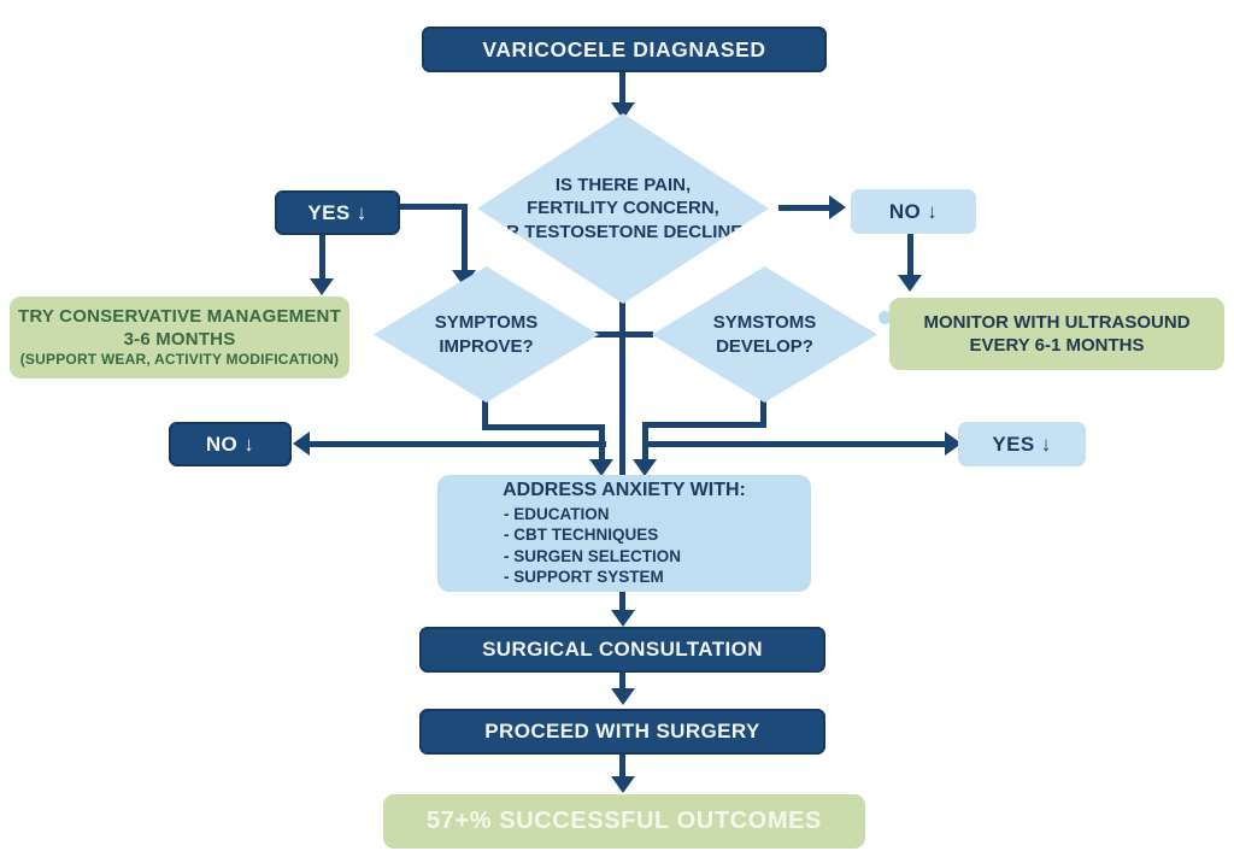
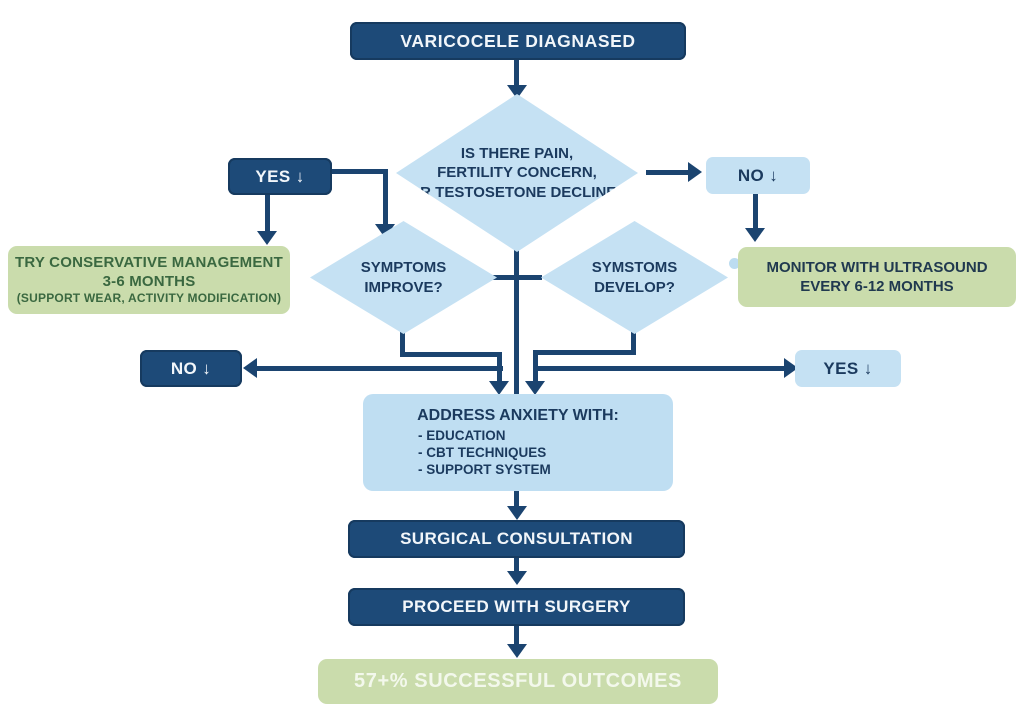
  VARICOCELE DIAGNASED
  IS THERE PAIN,
  FERTILITY CONCERN,
  R TESTOSETONE DECLIN
  YES ↓
  NO ↓
  TRY CONSERVATIVE MANAGEMENT
  3-6 MONTHS
  (SUPPORT WEAR, ACTIVITY MODIFICATION)
  MONITOR WITH ULTRASOUND
- EVERY 6-1 MONTHS
+ EVERY 6-12 MONTHS
  SYMPTOMS
  IMPROVE?
  SYMSTOMS
  DEVELOP?
  NO ↓
  YES ↓
  ADDRESS ANXIETY WITH:
  - EDUCATION
  - CBT TECHNIQUES
- - SURGEN SELECTION
  - SUPPORT SYSTEM
  SURGICAL CONSULTATION
  PROCEED WITH SURGERY
  57+% SUCCESSFUL OUTCOMES
